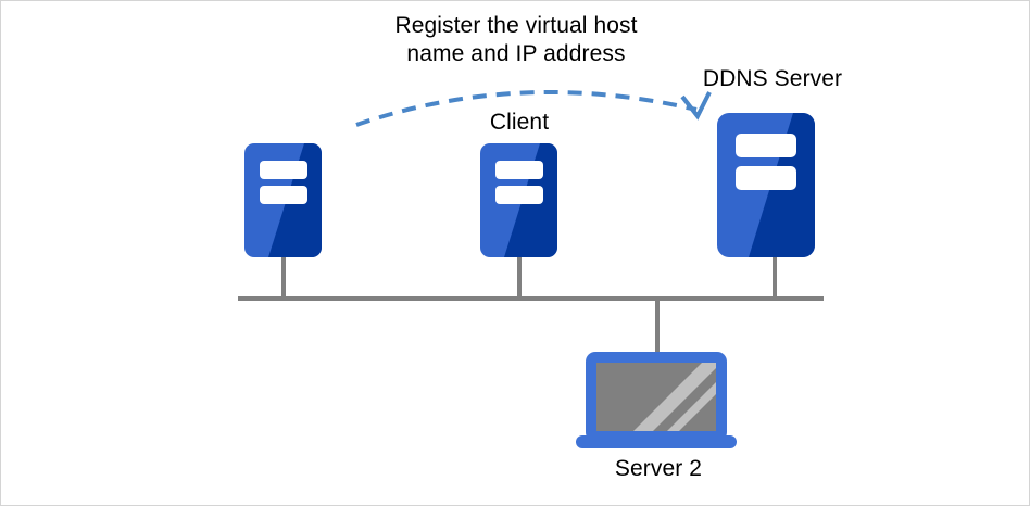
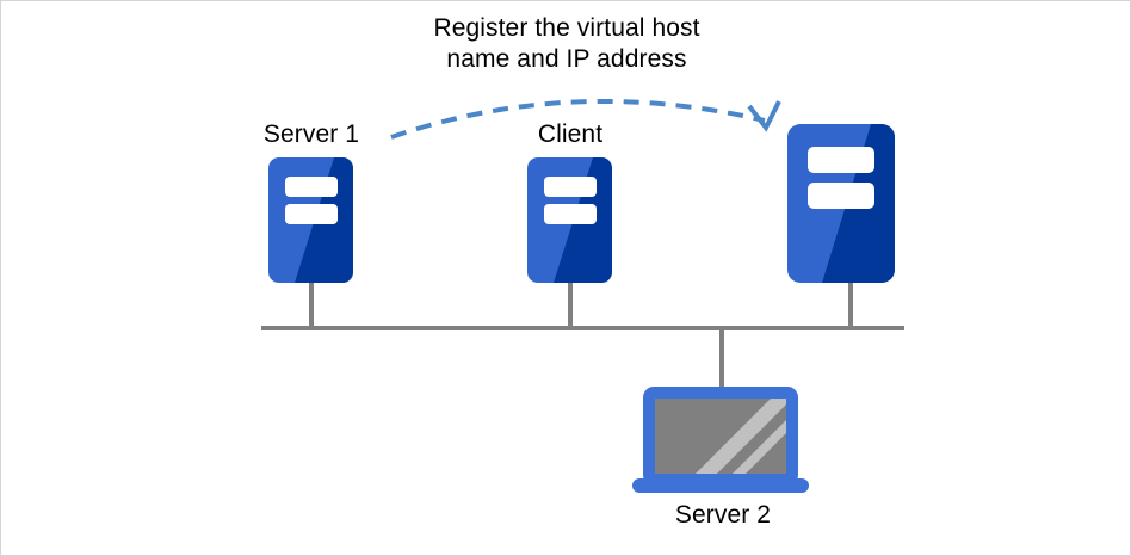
  Register the virtual host
  name and IP address
+ Server 1
  Client
- DDNS Server
  Server 2
